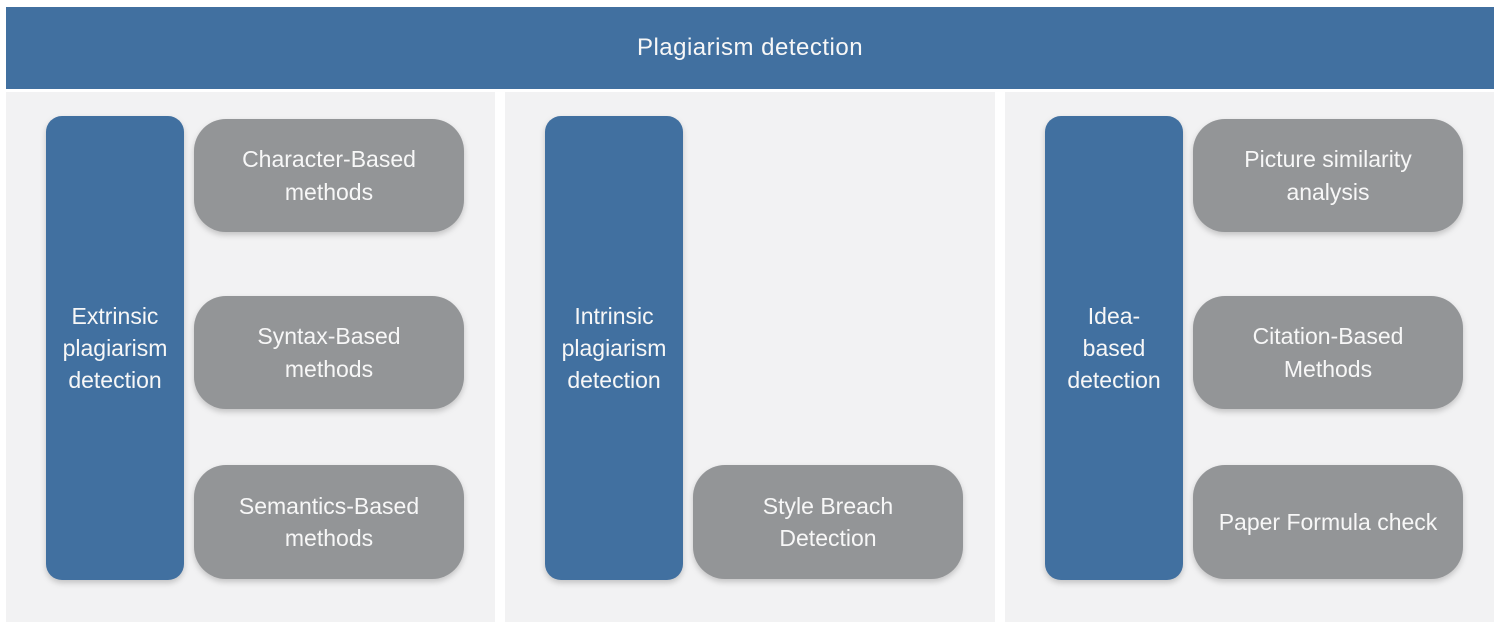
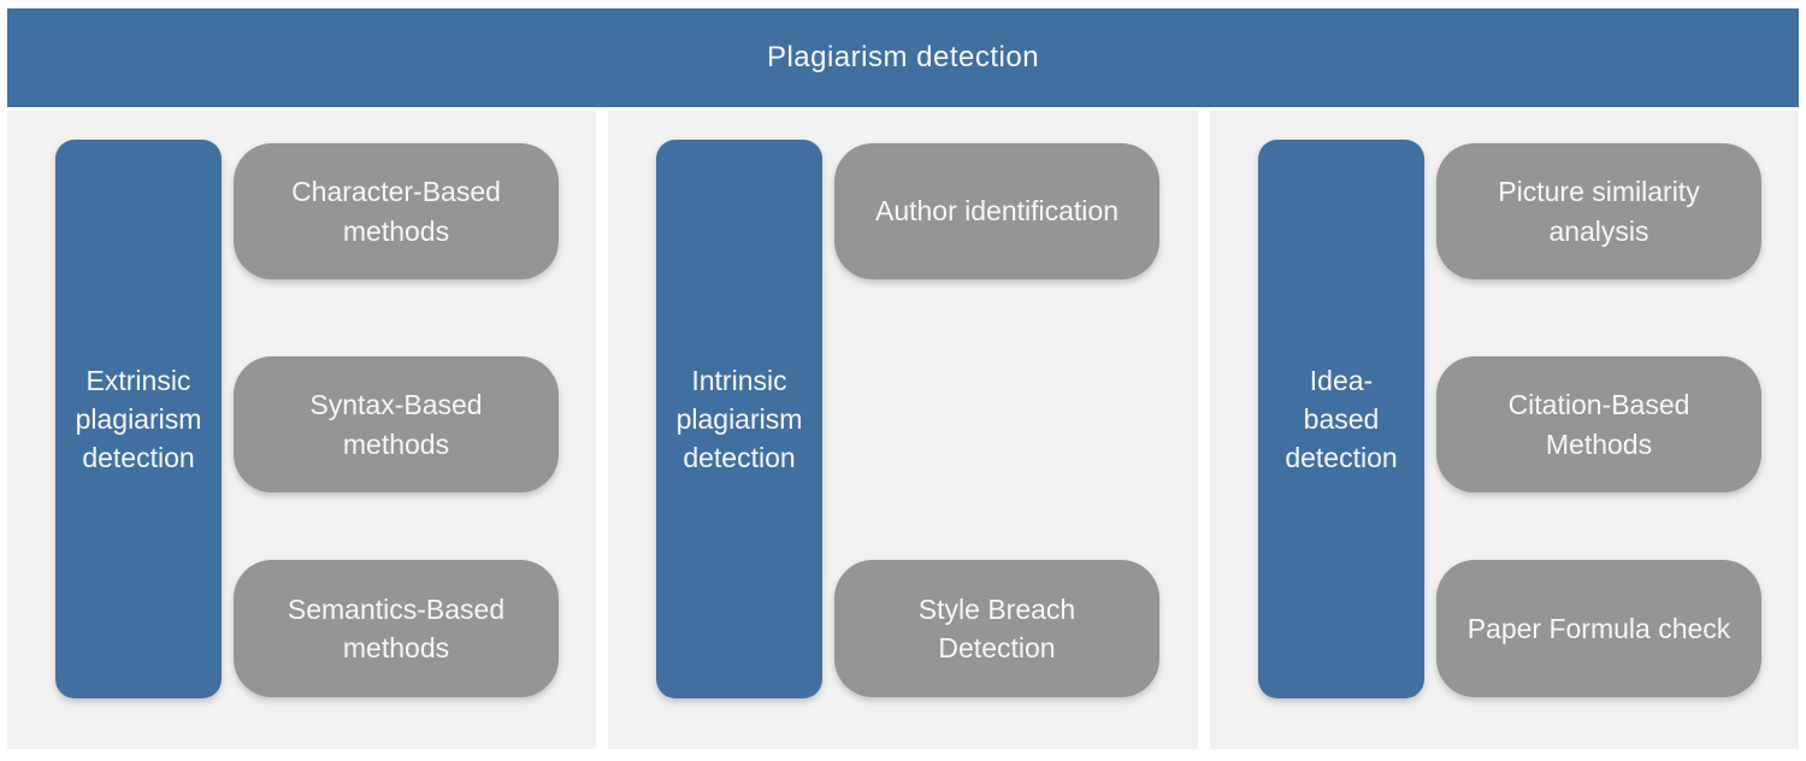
  Plagiarism detection
  Extrinsic
  plagiarism
  detection
  Character-Based
  methods
  Syntax-Based
  methods
  Semantics-Based
  methods
  Intrinsic
  plagiarism
  detection
+ Author identification
  Style Breach
  Detection
  Idea-
  based
  detection
  Picture similarity
  analysis
  Citation-Based
  Methods
  Paper Formula check
